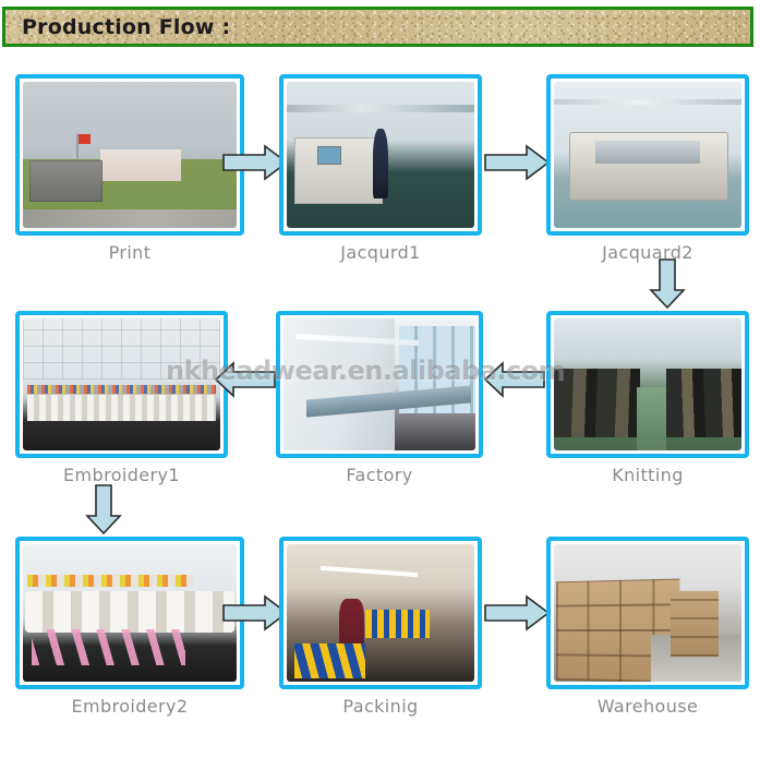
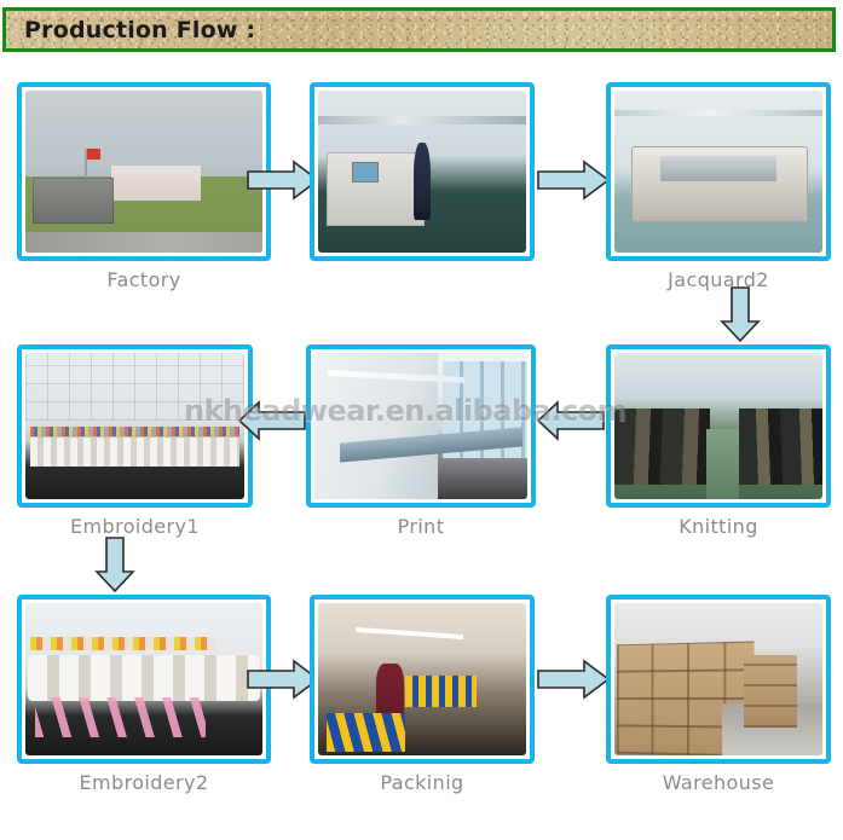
  Production Flow :
- Print
+ Factory
- Jacqurd1
  Jacquard2
  Embroidery1
- Factory
+ Print
  Knitting
  Embroidery2
  Packinig
  Warehouse
  nkheadwear.en.alibaba.com
